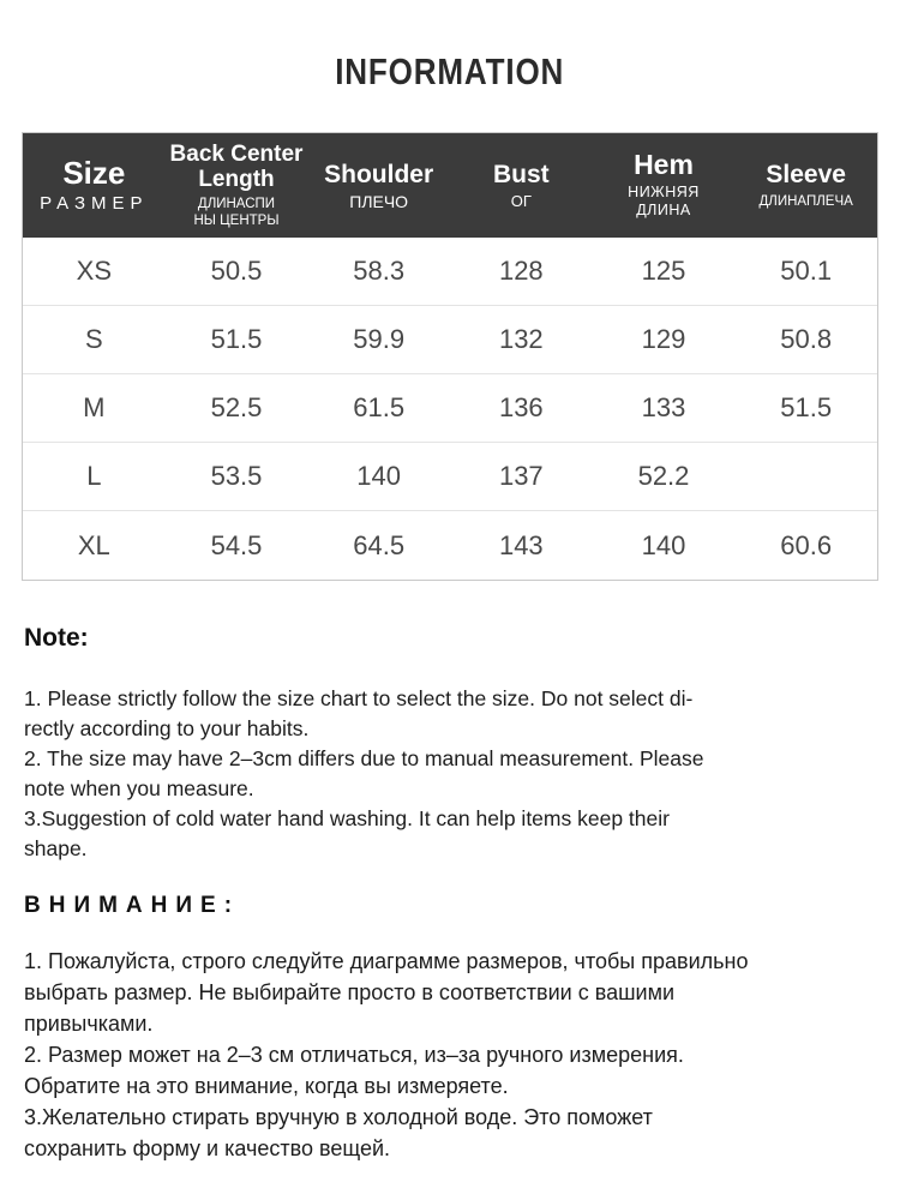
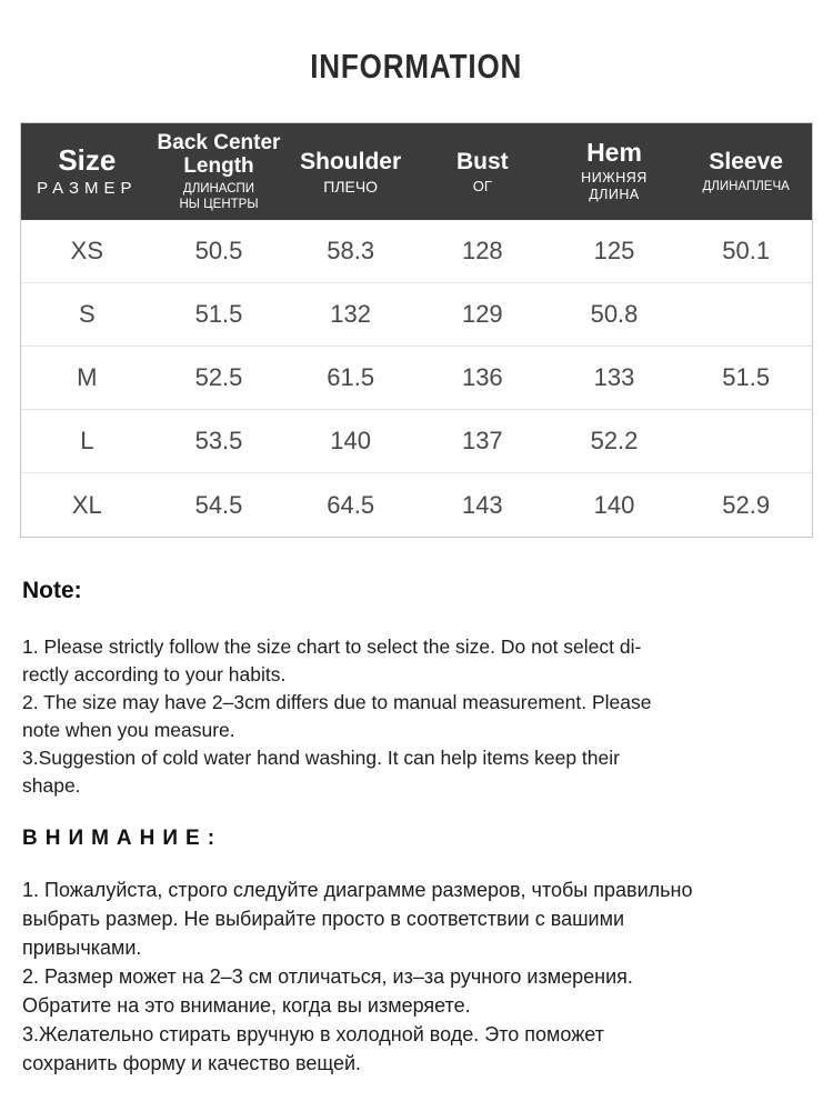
  INFORMATION
  Size
  РАЗМЕР
  Back Center
  Length
  ДЛИНАСПИ
  НЫ ЦЕНТРЫ
  Shoulder
  ПЛЕЧО
  Bust
  ОГ
  Hem
  НИЖНЯЯ
  ДЛИНА
  Sleeve
  ДЛИНАПЛЕЧА
  XS
  50.5
  58.3
  128
  125
  50.1
  S
  51.5
- 59.9
  132
  129
  50.8
  M
  52.5
  61.5
  136
  133
  51.5
  L
  53.5
  140
  137
  52.2
  XL
  54.5
  64.5
  143
  140
- 60.6
+ 52.9
  Note:
  1. Please strictly follow the size chart to select the size. Do not select di-
  rectly according to your habits.
  2. The size may have 2–3cm differs due to manual measurement. Please
  note when you measure.
  3.Suggestion of cold water hand washing. It can help items keep their
  shape.
  ВНИМАНИЕ:
  1. Пожалуйста, строго следуйте диаграмме размеров, чтобы правильно
  выбрать размер. Не выбирайте просто в соответствии с вашими
  привычками.
  2. Размер может на 2–3 см отличаться, из–за ручного измерения.
  Обратите на это внимание, когда вы измеряете.
  3.Желательно стирать вручную в холодной воде. Это поможет
  сохранить форму и качество вещей.
